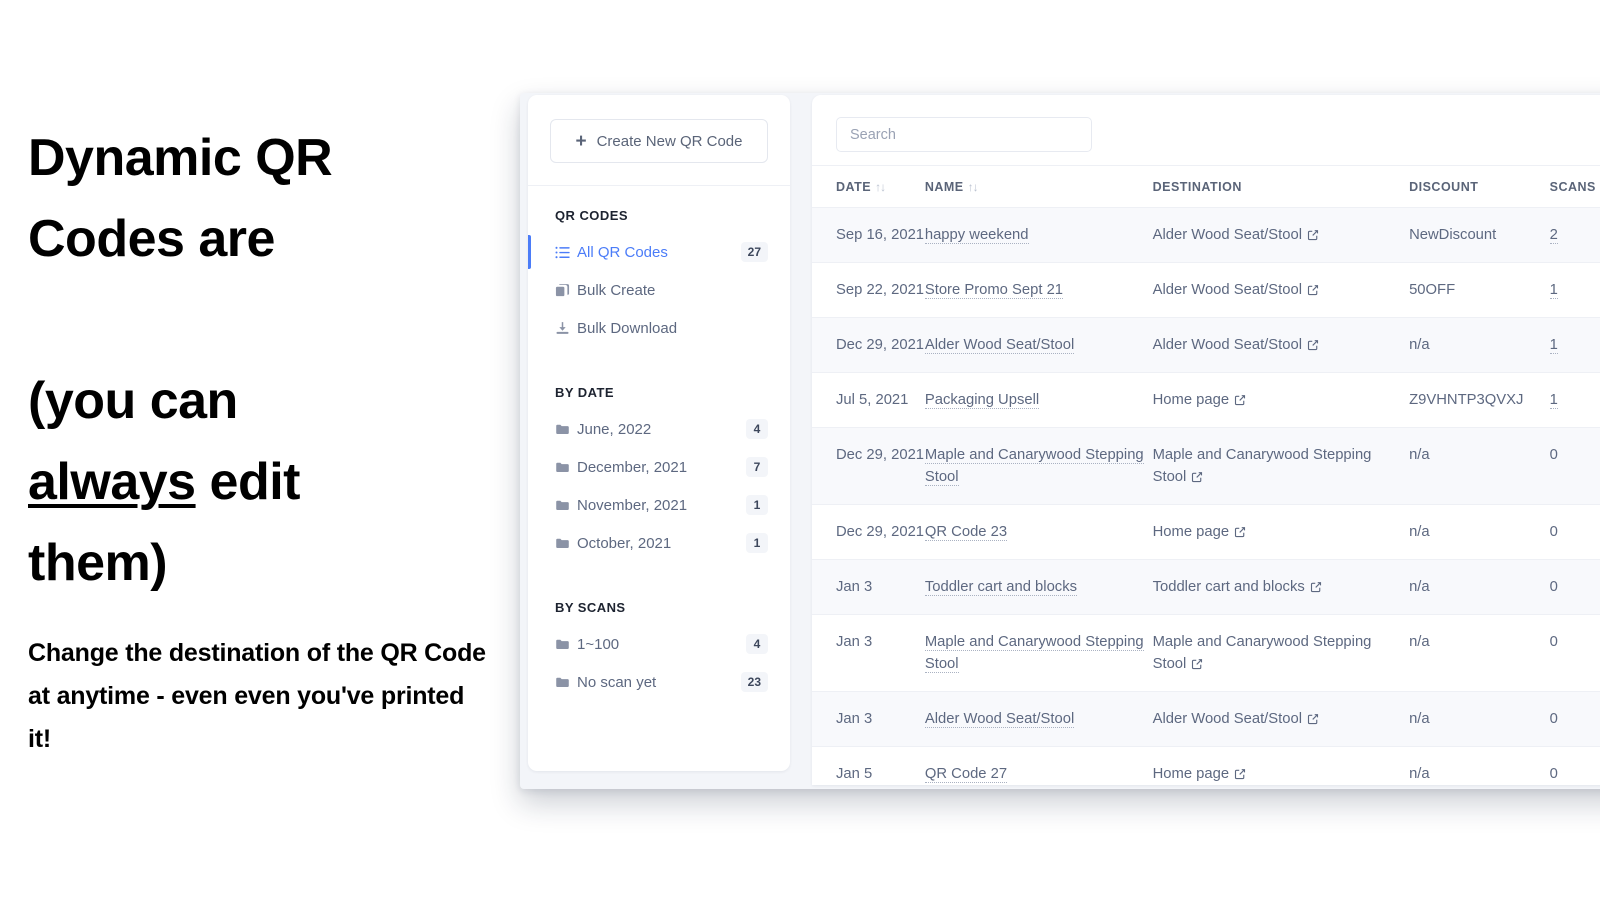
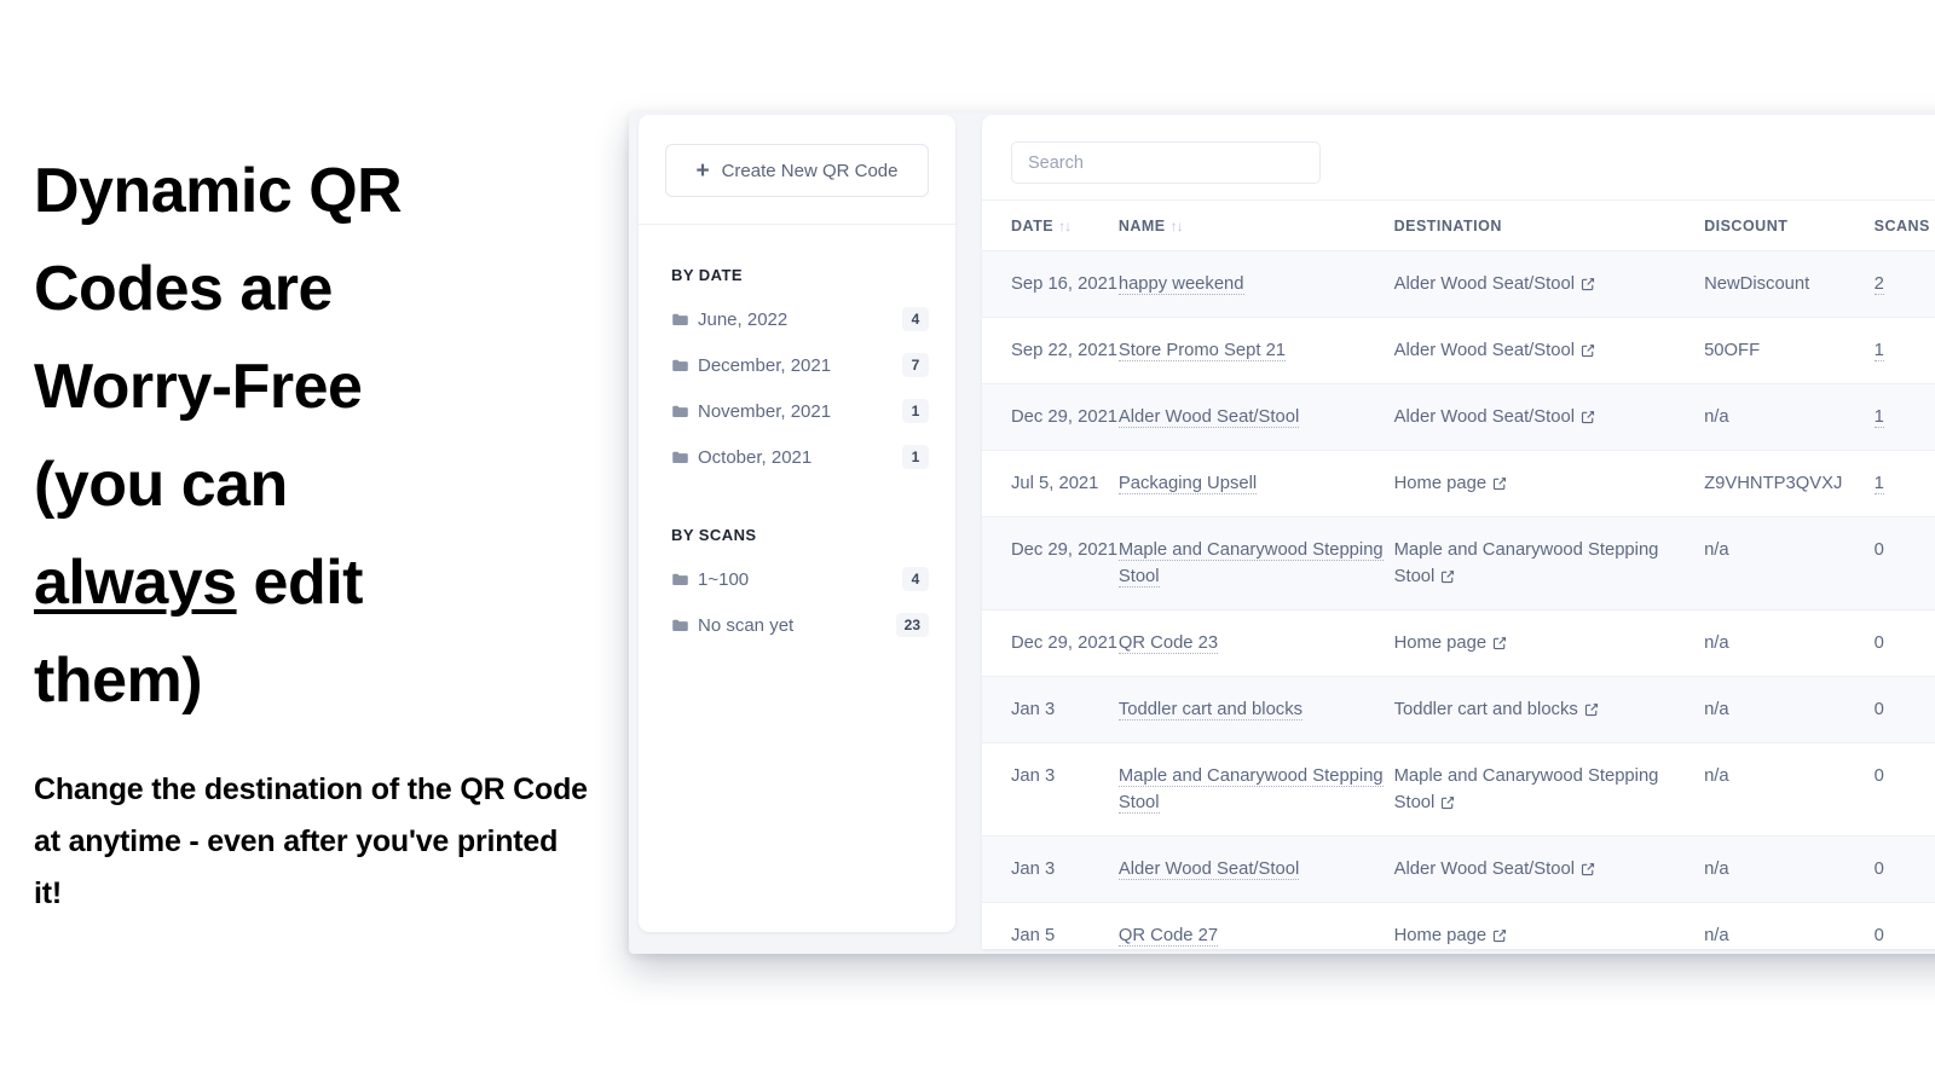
  Dynamic QR
  Codes are
+ Worry-Free
  (you can
  always edit
  them)
- Change the destination of the QR Code at anytime - even even you've printed it!
+ Change the destination of the QR Code at anytime - even after you've printed it!
  +
  Create New QR Code
- QR CODES
- All QR Codes
- 27
- Bulk Create
- Bulk Download
  BY DATE
  June, 2022
  4
  December, 2021
  7
  November, 2021
  1
  October, 2021
  1
  BY SCANS
  1~100
  4
  No scan yet
  23
  Search
  DATE ↑↓	NAME ↑↓	DESTINATION	DISCOUNT	SCANS
  Sep 16, 2021	happy weekend	Alder Wood Seat/Stool	NewDiscount	2
  Sep 22, 2021	Store Promo Sept 21	Alder Wood Seat/Stool	50OFF	1
  Dec 29, 2021	Alder Wood Seat/Stool	Alder Wood Seat/Stool	n/a	1
  Jul 5, 2021	Packaging Upsell	Home page	Z9VHNTP3QVXJ	1
  Dec 29, 2021	Maple and Canarywood Stepping Stool	Maple and Canarywood Stepping Stool	n/a	0
  Dec 29, 2021	QR Code 23	Home page	n/a	0
  Jan 3	Toddler cart and blocks	Toddler cart and blocks	n/a	0
  Jan 3	Maple and Canarywood Stepping Stool	Maple and Canarywood Stepping Stool	n/a	0
  Jan 3	Alder Wood Seat/Stool	Alder Wood Seat/Stool	n/a	0
  Jan 5	QR Code 27	Home page	n/a	0
